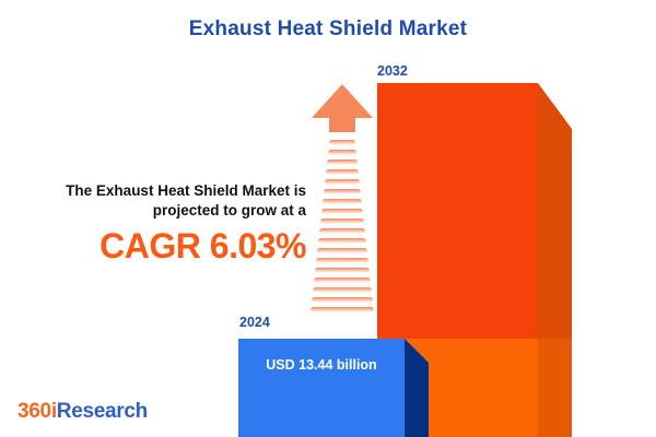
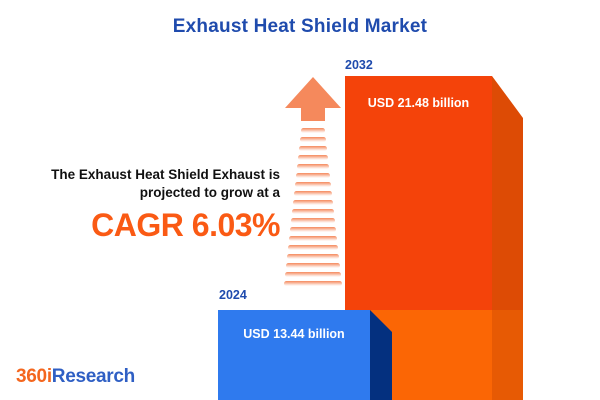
  Exhaust Heat Shield Market
- The Exhaust Heat Shield Market is
+ The Exhaust Heat Shield Exhaust is
  projected to grow at a
  CAGR 6.03%
  2032
+ USD 21.48 billion
  2024
  USD 13.44 billion
  360iResearch
